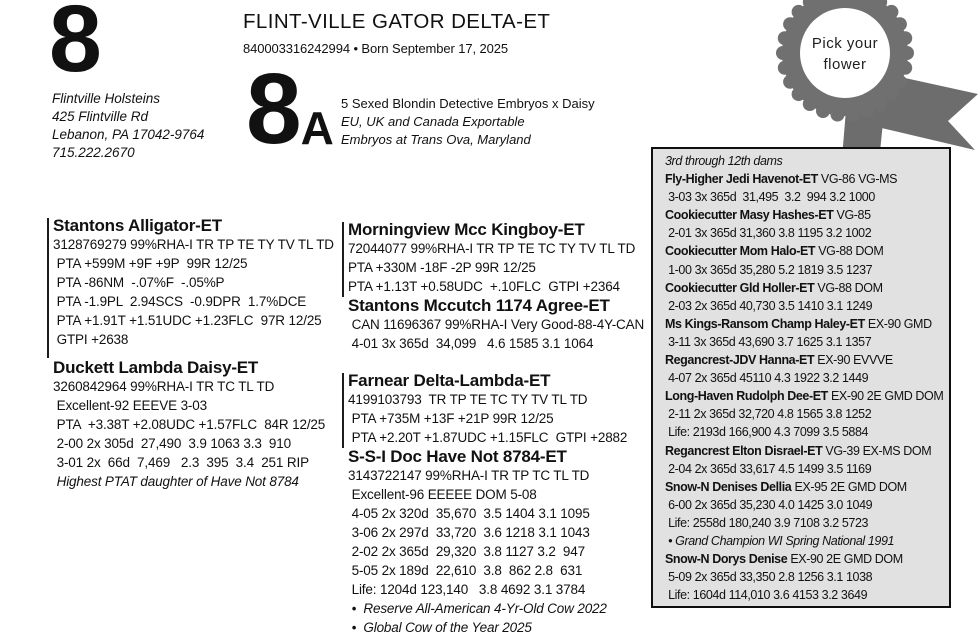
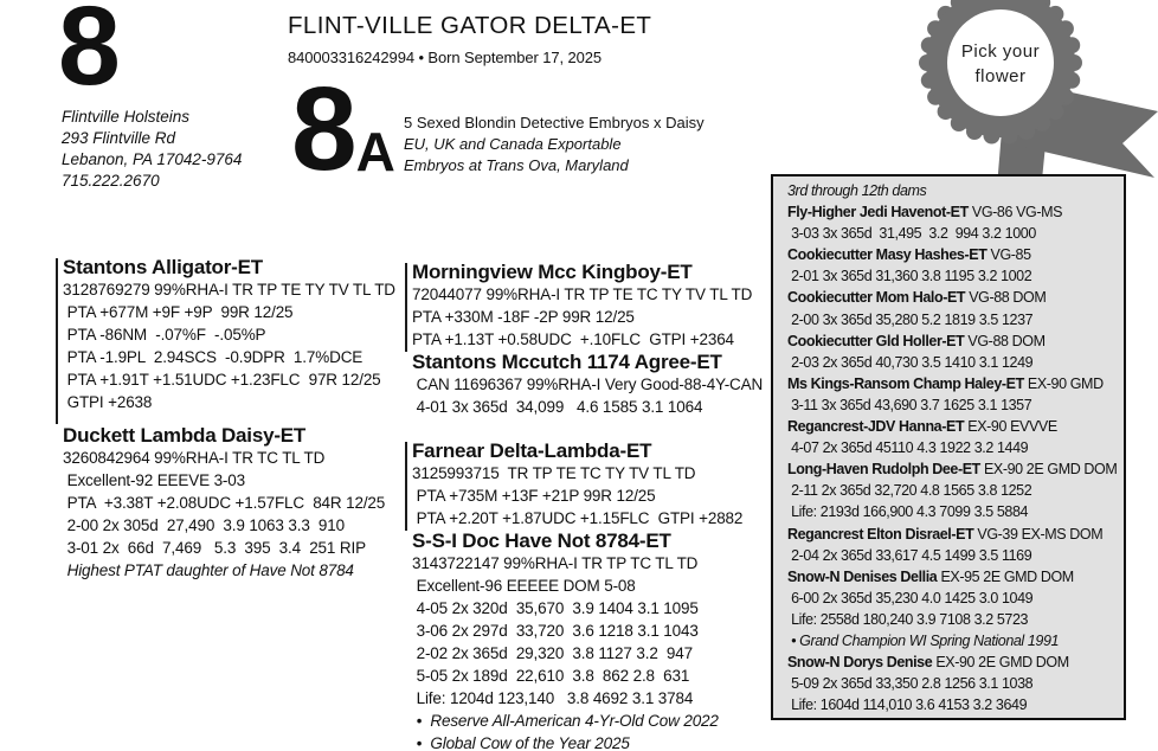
  8
  Flintville Holsteins
- 425 Flintville Rd
+ 293 Flintville Rd
  Lebanon, PA 17042-9764
  715.222.2670
  FLINT-VILLE GATOR DELTA-ET
  840003316242994 • Born September 17, 2025
  8
  A
  5 Sexed Blondin Detective Embryos x Daisy
  EU, UK and Canada Exportable
  Embryos at Trans Ova, Maryland
  Pick your
  flower
  Stantons Alligator-ET
  3128769279 99%RHA-I TR TP TE TY TV TL TD
- PTA +599M +9F +9P 99R 12/25
+ PTA +677M +9F +9P 99R 12/25
  PTA -86NM -.07%F -.05%P
  PTA -1.9PL 2.94SCS -0.9DPR 1.7%DCE
  PTA +1.91T +1.51UDC +1.23FLC 97R 12/25
  GTPI +2638
  Duckett Lambda Daisy-ET
  3260842964 99%RHA-I TR TC TL TD
  Excellent-92 EEEVE 3-03
  PTA +3.38T +2.08UDC +1.57FLC 84R 12/25
  2-00 2x 305d 27,490 3.9 1063 3.3 910
- 3-01 2x 66d 7,469 2.3 395 3.4 251 RIP
+ 3-01 2x 66d 7,469 5.3 395 3.4 251 RIP
  Highest PTAT daughter of Have Not 8784
  Morningview Mcc Kingboy-ET
  72044077 99%RHA-I TR TP TE TC TY TV TL TD
  PTA +330M -18F -2P 99R 12/25
  PTA +1.13T +0.58UDC +.10FLC GTPI +2364
  Stantons Mccutch 1174 Agree-ET
  CAN 11696367 99%RHA-I Very Good-88-4Y-CAN
  4-01 3x 365d 34,099 4.6 1585 3.1 1064
  Farnear Delta-Lambda-ET
- 4199103793 TR TP TE TC TY TV TL TD
+ 3125993715 TR TP TE TC TY TV TL TD
  PTA +735M +13F +21P 99R 12/25
  PTA +2.20T +1.87UDC +1.15FLC GTPI +2882
  S-S-I Doc Have Not 8784-ET
  3143722147 99%RHA-I TR TP TC TL TD
  Excellent-96 EEEEE DOM 5-08
- 4-05 2x 320d 35,670 3.5 1404 3.1 1095
+ 4-05 2x 320d 35,670 3.9 1404 3.1 1095
  3-06 2x 297d 33,720 3.6 1218 3.1 1043
  2-02 2x 365d 29,320 3.8 1127 3.2 947
  5-05 2x 189d 22,610 3.8 862 2.8 631
  Life: 1204d 123,140 3.8 4692 3.1 3784
  • Reserve All-American 4-Yr-Old Cow 2022
  • Global Cow of the Year 2025
  3rd through 12th dams
  Fly-Higher Jedi Havenot-ET VG-86 VG-MS
  3-03 3x 365d 31,495 3.2 994 3.2 1000
  Cookiecutter Masy Hashes-ET VG-85
  2-01 3x 365d 31,360 3.8 1195 3.2 1002
  Cookiecutter Mom Halo-ET VG-88 DOM
- 1-00 3x 365d 35,280 5.2 1819 3.5 1237
+ 2-00 3x 365d 35,280 5.2 1819 3.5 1237
  Cookiecutter Gld Holler-ET VG-88 DOM
  2-03 2x 365d 40,730 3.5 1410 3.1 1249
  Ms Kings-Ransom Champ Haley-ET EX-90 GMD
  3-11 3x 365d 43,690 3.7 1625 3.1 1357
  Regancrest-JDV Hanna-ET EX-90 EVVVE
  4-07 2x 365d 45110 4.3 1922 3.2 1449
  Long-Haven Rudolph Dee-ET EX-90 2E GMD DOM
  2-11 2x 365d 32,720 4.8 1565 3.8 1252
  Life: 2193d 166,900 4.3 7099 3.5 5884
  Regancrest Elton Disrael-ET VG-39 EX-MS DOM
  2-04 2x 365d 33,617 4.5 1499 3.5 1169
  Snow-N Denises Dellia EX-95 2E GMD DOM
  6-00 2x 365d 35,230 4.0 1425 3.0 1049
  Life: 2558d 180,240 3.9 7108 3.2 5723
  • Grand Champion WI Spring National 1991
  Snow-N Dorys Denise EX-90 2E GMD DOM
  5-09 2x 365d 33,350 2.8 1256 3.1 1038
  Life: 1604d 114,010 3.6 4153 3.2 3649
